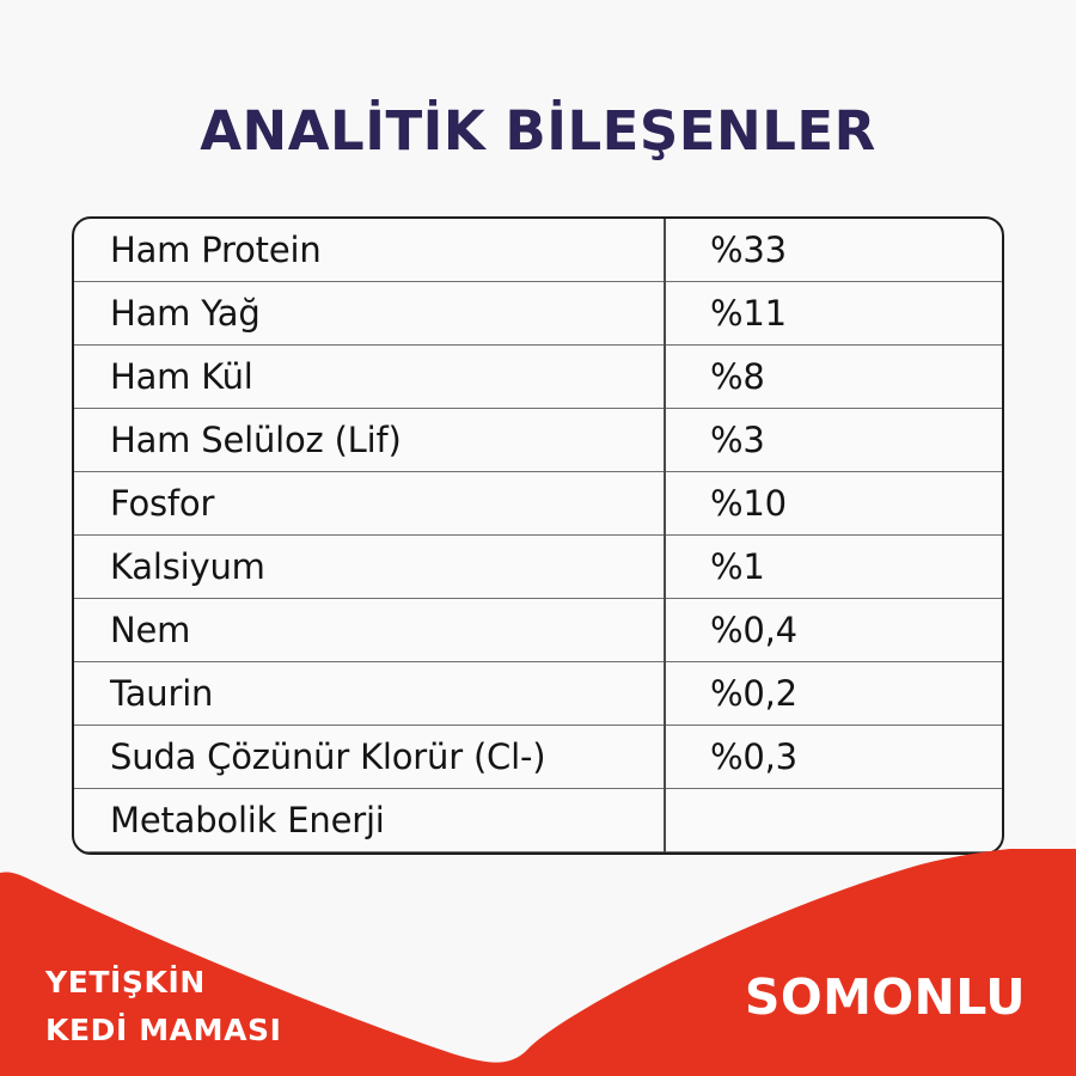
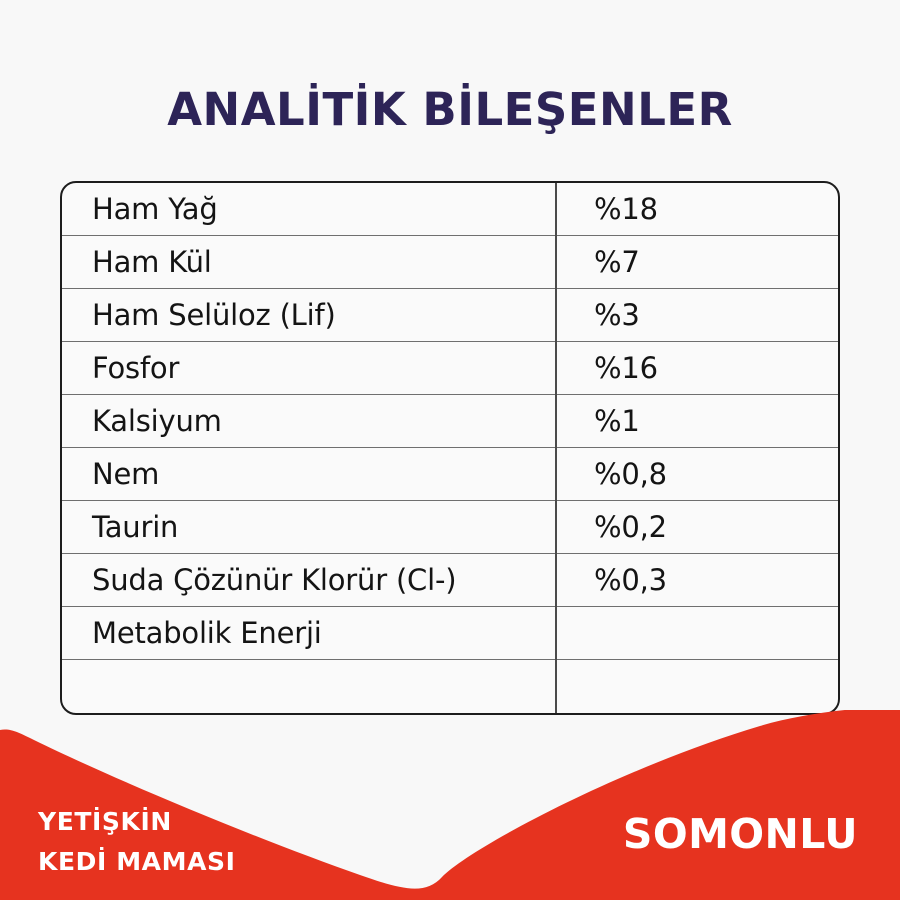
  ANALİTİK BİLEŞENLER
- Ham Protein
- %33
  Ham Yağ
- %11
+ %18
  Ham Kül
- %8
+ %7
  Ham Selüloz (Lif)
  %3
  Fosfor
- %10
+ %16
  Kalsiyum
  %1
  Nem
- %0,4
+ %0,8
  Taurin
  %0,2
  Suda Çözünür Klorür (Cl-)
  %0,3
  Metabolik Enerji
  YETİŞKİN
  KEDİ MAMASI
  SOMONLU
